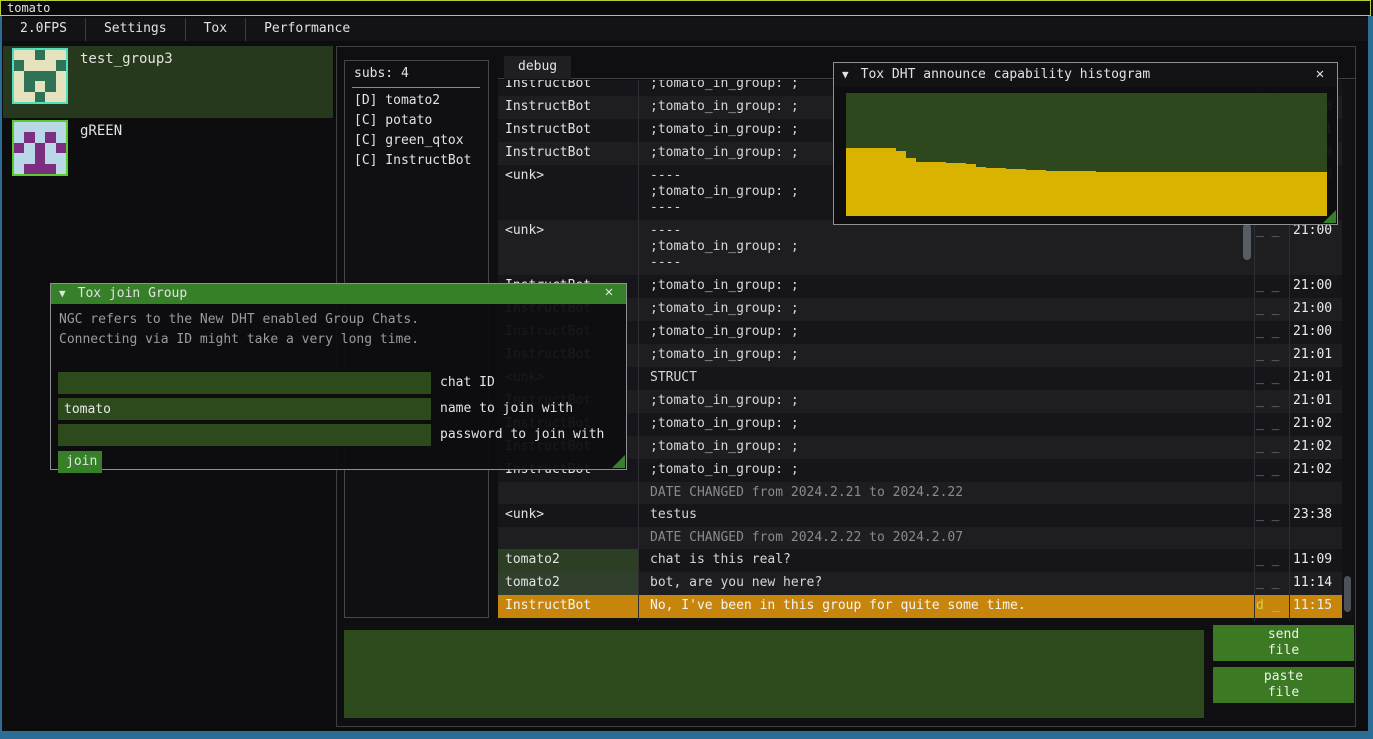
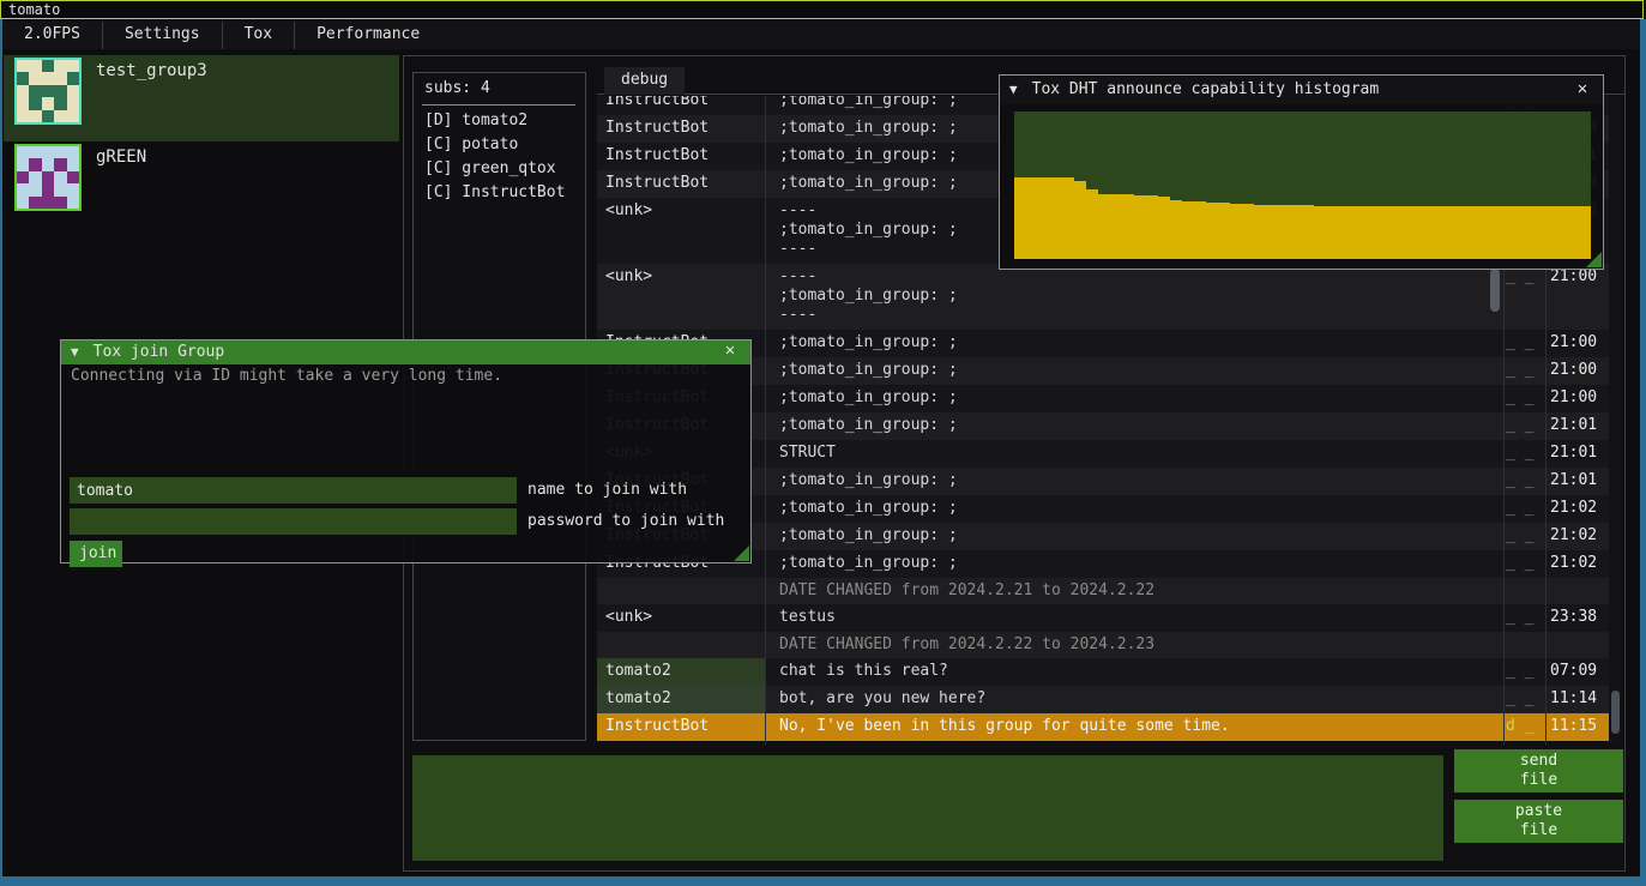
  tomato
  2.0FPS
  Settings
  Tox
  Performance
  test_group3
  gREEN
  subs: 4
  [D] tomato2
  [C] potato
  [C] green_qtox
  [C] InstructBot
  debug
  InstructBot
  ;tomato_in_group: ;
  InstructBot
  ;tomato_in_group: ;
  InstructBot
  ;tomato_in_group: ;
  InstructBot
  ;tomato_in_group: ;
  <unk>
  ----
  ;tomato_in_group: ;
  ----
  <unk>
  ----
  ;tomato_in_group: ;
  ----
  _ _
  21:00
  ;tomato_in_group: ;
  _ _
  21:00
  ;tomato_in_group: ;
  _ _
  21:00
  ;tomato_in_group: ;
  _ _
  21:00
  ;tomato_in_group: ;
  _ _
  21:01
  STRUCT
  _ _
  21:01
  ;tomato_in_group: ;
  _ _
  21:01
  ;tomato_in_group: ;
  _ _
  21:02
  ;tomato_in_group: ;
  _ _
  21:02
  ;tomato_in_group: ;
  _ _
  21:02
  DATE CHANGED from 2024.2.21 to 2024.2.22
  <unk>
  testus
  _ _
  23:38
- DATE CHANGED from 2024.2.22 to 2024.2.07
+ DATE CHANGED from 2024.2.22 to 2024.2.23
  tomato2
  chat is this real?
  _ _
- 11:09
+ 07:09
  tomato2
  bot, are you new here?
  _ _
  11:14
  InstructBot
  No, I've been in this group for quite some time.
  d _
  11:15
  send
  file
  paste
  file
  ▼ Tox DHT announce capability histogram
  ✕
  ▼ Tox join Group
  ✕
- NGC refers to the New DHT enabled Group Chats.
  Connecting via ID might take a very long time.
- chat ID
  tomato
  name to join with
  password to join with
  join
